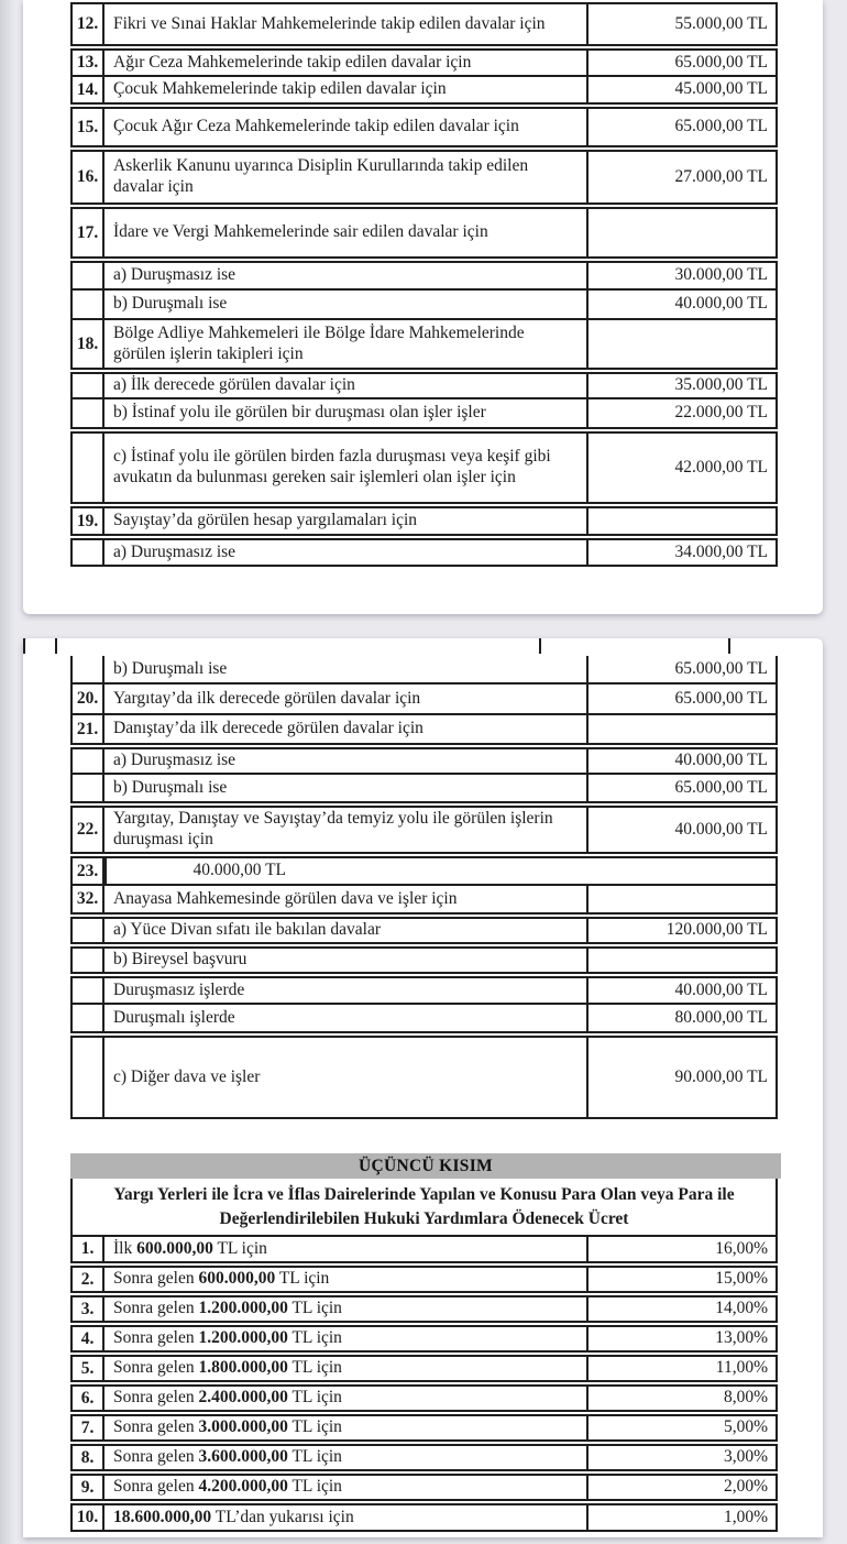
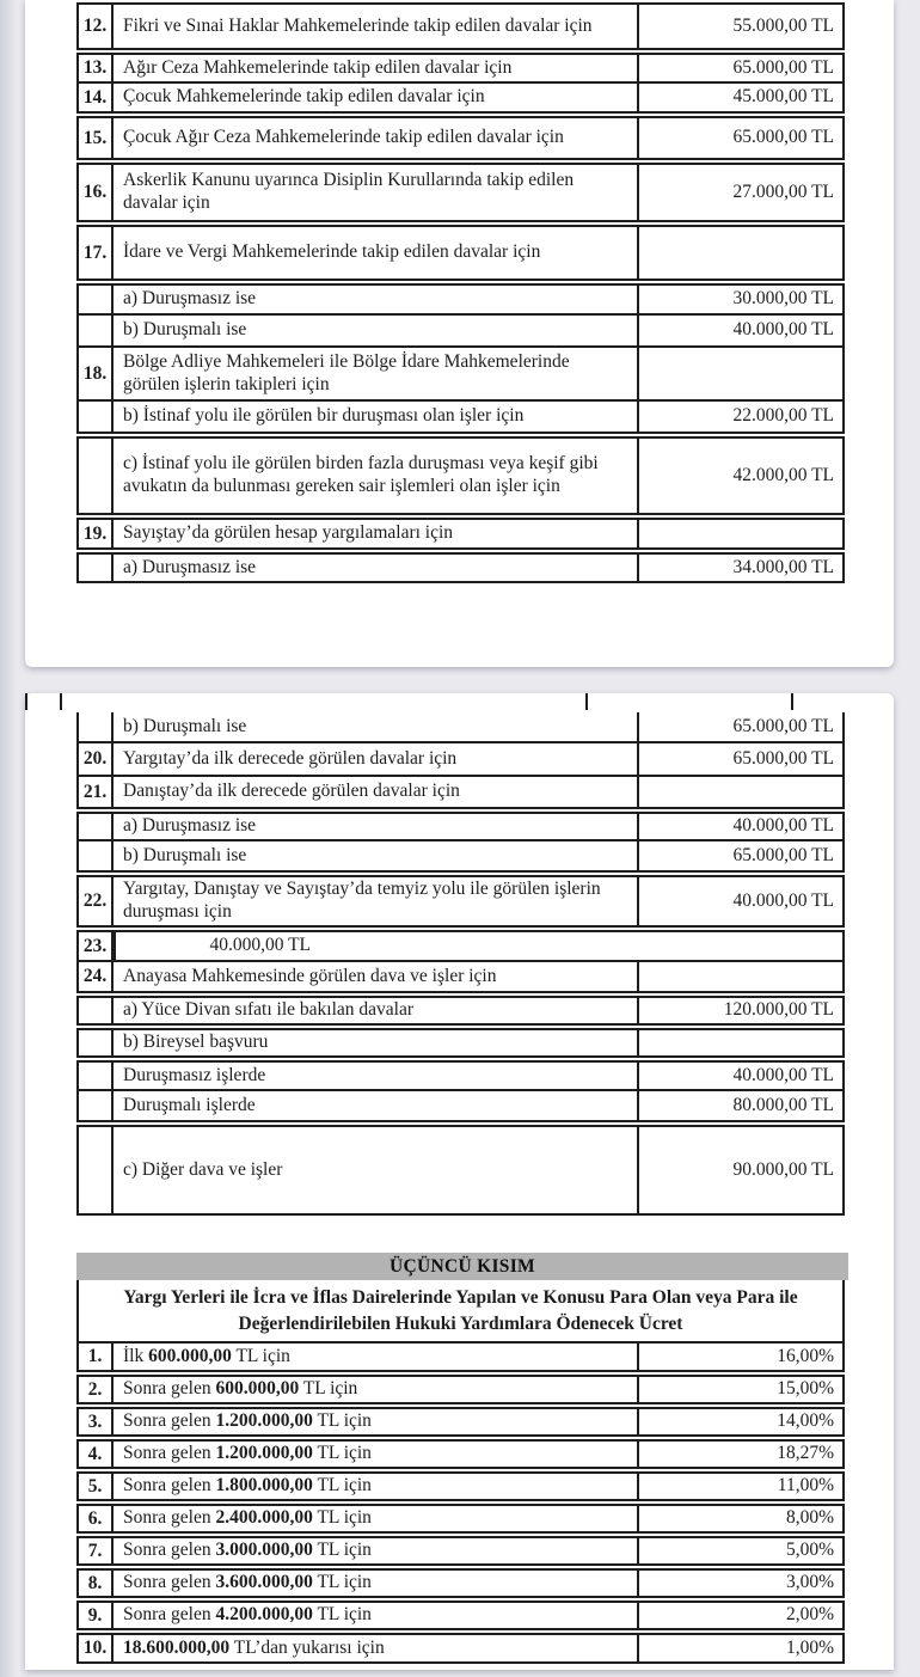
  12.
  Fikri ve Sınai Haklar Mahkemelerinde takip edilen davalar için
  55.000,00 TL
  13.
  Ağır Ceza Mahkemelerinde takip edilen davalar için
  65.000,00 TL
  14.
  Çocuk Mahkemelerinde takip edilen davalar için
  45.000,00 TL
  15.
  Çocuk Ağır Ceza Mahkemelerinde takip edilen davalar için
  65.000,00 TL
  16.
  Askerlik Kanunu uyarınca Disiplin Kurullarında takip edilen davalar için
  27.000,00 TL
  17.
- İdare ve Vergi Mahkemelerinde sair edilen davalar için
+ İdare ve Vergi Mahkemelerinde takip edilen davalar için
  a) Duruşmasız ise
  30.000,00 TL
  b) Duruşmalı ise
  40.000,00 TL
  18.
  Bölge Adliye Mahkemeleri ile Bölge İdare Mahkemelerinde görülen işlerin takipleri için
- a) İlk derecede görülen davalar için
- 35.000,00 TL
- b) İstinaf yolu ile görülen bir duruşması olan işler işler
+ b) İstinaf yolu ile görülen bir duruşması olan işler için
  22.000,00 TL
  c) İstinaf yolu ile görülen birden fazla duruşması veya keşif gibi avukatın da bulunması gereken sair işlemleri olan işler için
  42.000,00 TL
  19.
  Sayıştay’da görülen hesap yargılamaları için
  a) Duruşmasız ise
  34.000,00 TL
  b) Duruşmalı ise
  65.000,00 TL
  20.
  Yargıtay’da ilk derecede görülen davalar için
  65.000,00 TL
  21.
  Danıştay’da ilk derecede görülen davalar için
  a) Duruşmasız ise
  40.000,00 TL
  b) Duruşmalı ise
  65.000,00 TL
  22.
  Yargıtay, Danıştay ve Sayıştay’da temyiz yolu ile görülen işlerin duruşması için
  40.000,00 TL
  23.
  40.000,00 TL
- 32.
+ 24.
  Anayasa Mahkemesinde görülen dava ve işler için
  a) Yüce Divan sıfatı ile bakılan davalar
  120.000,00 TL
  b) Bireysel başvuru
  Duruşmasız işlerde
  40.000,00 TL
  Duruşmalı işlerde
  80.000,00 TL
  c) Diğer dava ve işler
  90.000,00 TL
  ÜÇÜNCÜ KISIM
  Yargı Yerleri ile İcra ve İflas Dairelerinde Yapılan ve Konusu Para Olan veya Para ile
  Değerlendirilebilen Hukuki Yardımlara Ödenecek Ücret
  1.
  İlk 600.000,00 TL için
  16,00%
  2.
  Sonra gelen 600.000,00 TL için
  15,00%
  3.
  Sonra gelen 1.200.000,00 TL için
  14,00%
  4.
  Sonra gelen 1.200.000,00 TL için
- 13,00%
+ 18,27%
  5.
  Sonra gelen 1.800.000,00 TL için
  11,00%
  6.
  Sonra gelen 2.400.000,00 TL için
  8,00%
  7.
  Sonra gelen 3.000.000,00 TL için
  5,00%
  8.
  Sonra gelen 3.600.000,00 TL için
  3,00%
  9.
  Sonra gelen 4.200.000,00 TL için
  2,00%
  10.
  18.600.000,00 TL’dan yukarısı için
  1,00%
